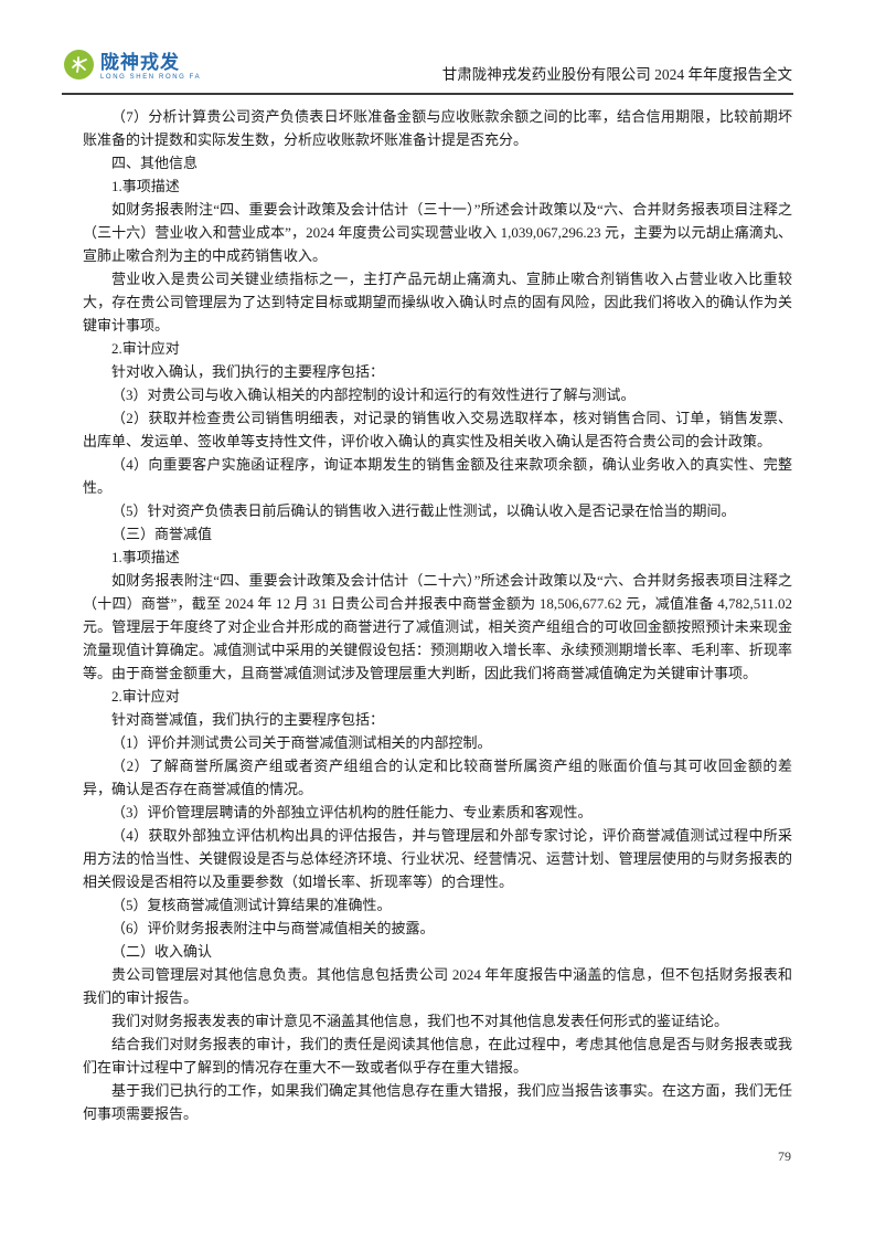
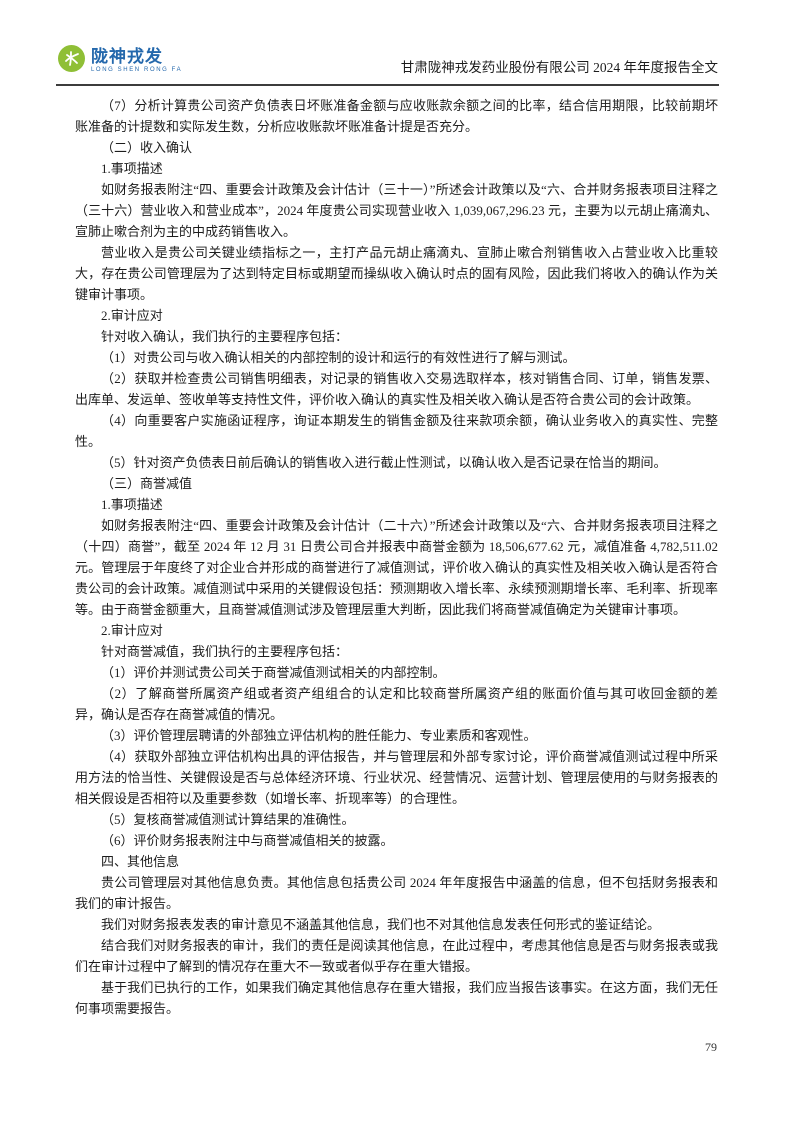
  陇神戎发
  甘肃陇神戎发药业股份有限公司 2024 年年度报告全文
  （7）分析计算贵公司资产负债表日坏账准备金额与应收账款余额之间的比率，结合信用期限，比较前期坏账准备的计提数和实际发生数，分析应收账款坏账准备计提是否充分。
- 四、其他信息
+ （二）收入确认
  1.事项描述
  如财务报表附注“四、重要会计政策及会计估计（三十一）”所述会计政策以及“六、合并财务报表项目注释之（三十六）营业收入和营业成本”，2024 年度贵公司实现营业收入 1,039,067,296.23 元，主要为以元胡止痛滴丸、宣肺止嗽合剂为主的中成药销售收入。
  营业收入是贵公司关键业绩指标之一，主打产品元胡止痛滴丸、宣肺止嗽合剂销售收入占营业收入比重较大，存在贵公司管理层为了达到特定目标或期望而操纵收入确认时点的固有风险，因此我们将收入的确认作为关键审计事项。
  2.审计应对
  针对收入确认，我们执行的主要程序包括：
- （3）对贵公司与收入确认相关的内部控制的设计和运行的有效性进行了解与测试。
+ （1）对贵公司与收入确认相关的内部控制的设计和运行的有效性进行了解与测试。
  （2）获取并检查贵公司销售明细表，对记录的销售收入交易选取样本，核对销售合同、订单，销售发票、出库单、发运单、签收单等支持性文件，评价收入确认的真实性及相关收入确认是否符合贵公司的会计政策。
  （4）向重要客户实施函证程序，询证本期发生的销售金额及往来款项余额，确认业务收入的真实性、完整性。
  （5）针对资产负债表日前后确认的销售收入进行截止性测试，以确认收入是否记录在恰当的期间。
  （三）商誉减值
  1.事项描述
- 如财务报表附注“四、重要会计政策及会计估计（二十六）”所述会计政策以及“六、合并财务报表项目注释之（十四）商誉”，截至 2024 年 12 月 31 日贵公司合并报表中商誉金额为 18,506,677.62 元，减值准备 4,782,511.02 元。管理层于年度终了对企业合并形成的商誉进行了减值测试，相关资产组组合的可收回金额按照预计未来现金流量现值计算确定。减值测试中采用的关键假设包括：预测期收入增长率、永续预测期增长率、毛利率、折现率等。由于商誉金额重大，且商誉减值测试涉及管理层重大判断，因此我们将商誉减值确定为关键审计事项。
+ 如财务报表附注“四、重要会计政策及会计估计（二十六）”所述会计政策以及“六、合并财务报表项目注释之（十四）商誉”，截至 2024 年 12 月 31 日贵公司合并报表中商誉金额为 18,506,677.62 元，减值准备 4,782,511.02 元。管理层于年度终了对企业合并形成的商誉进行了减值测试，评价收入确认的真实性及相关收入确认是否符合贵公司的会计政策。减值测试中采用的关键假设包括：预测期收入增长率、永续预测期增长率、毛利率、折现率等。由于商誉金额重大，且商誉减值测试涉及管理层重大判断，因此我们将商誉减值确定为关键审计事项。
  2.审计应对
  针对商誉减值，我们执行的主要程序包括：
  （1）评价并测试贵公司关于商誉减值测试相关的内部控制。
  （2）了解商誉所属资产组或者资产组组合的认定和比较商誉所属资产组的账面价值与其可收回金额的差异，确认是否存在商誉减值的情况。
  （3）评价管理层聘请的外部独立评估机构的胜任能力、专业素质和客观性。
  （4）获取外部独立评估机构出具的评估报告，并与管理层和外部专家讨论，评价商誉减值测试过程中所采用方法的恰当性、关键假设是否与总体经济环境、行业状况、经营情况、运营计划、管理层使用的与财务报表的相关假设是否相符以及重要参数（如增长率、折现率等）的合理性。
  （5）复核商誉减值测试计算结果的准确性。
  （6）评价财务报表附注中与商誉减值相关的披露。
- （二）收入确认
+ 四、其他信息
  贵公司管理层对其他信息负责。其他信息包括贵公司 2024 年年度报告中涵盖的信息，但不包括财务报表和我们的审计报告。
  我们对财务报表发表的审计意见不涵盖其他信息，我们也不对其他信息发表任何形式的鉴证结论。
  结合我们对财务报表的审计，我们的责任是阅读其他信息，在此过程中，考虑其他信息是否与财务报表或我们在审计过程中了解到的情况存在重大不一致或者似乎存在重大错报。
  基于我们已执行的工作，如果我们确定其他信息存在重大错报，我们应当报告该事实。在这方面，我们无任何事项需要报告。
  79
